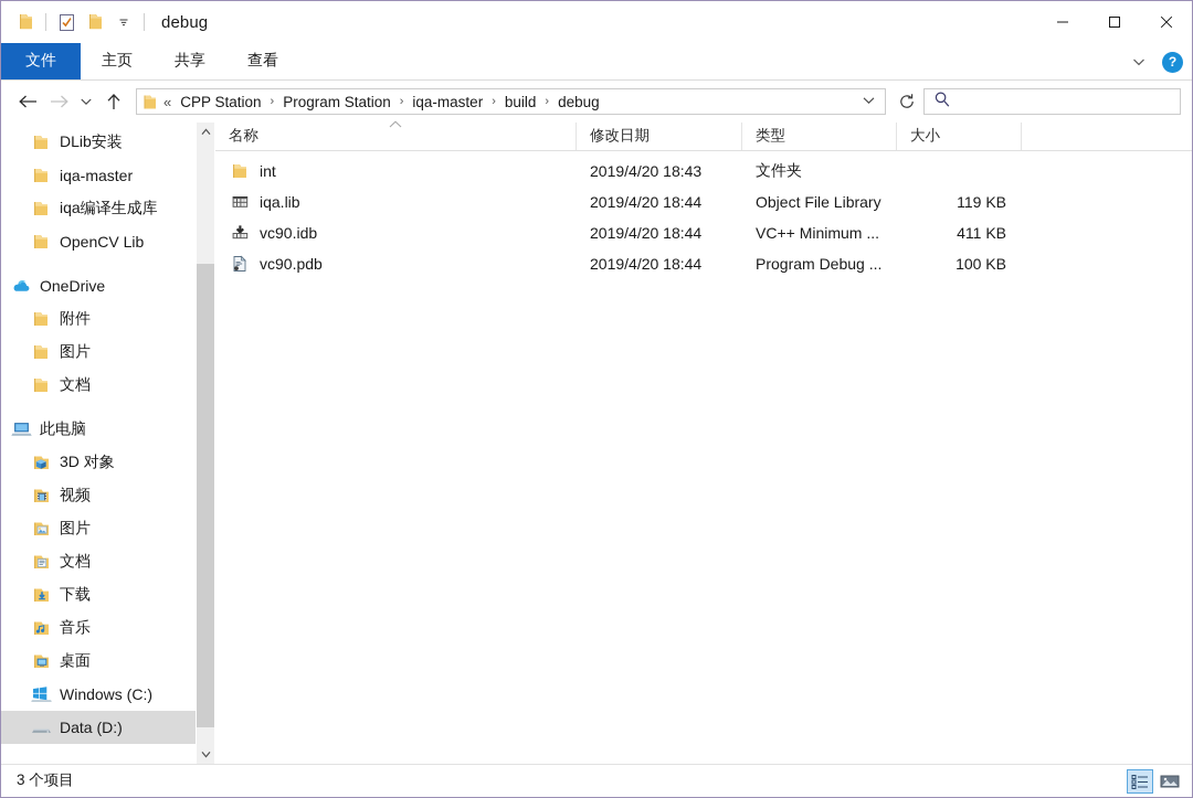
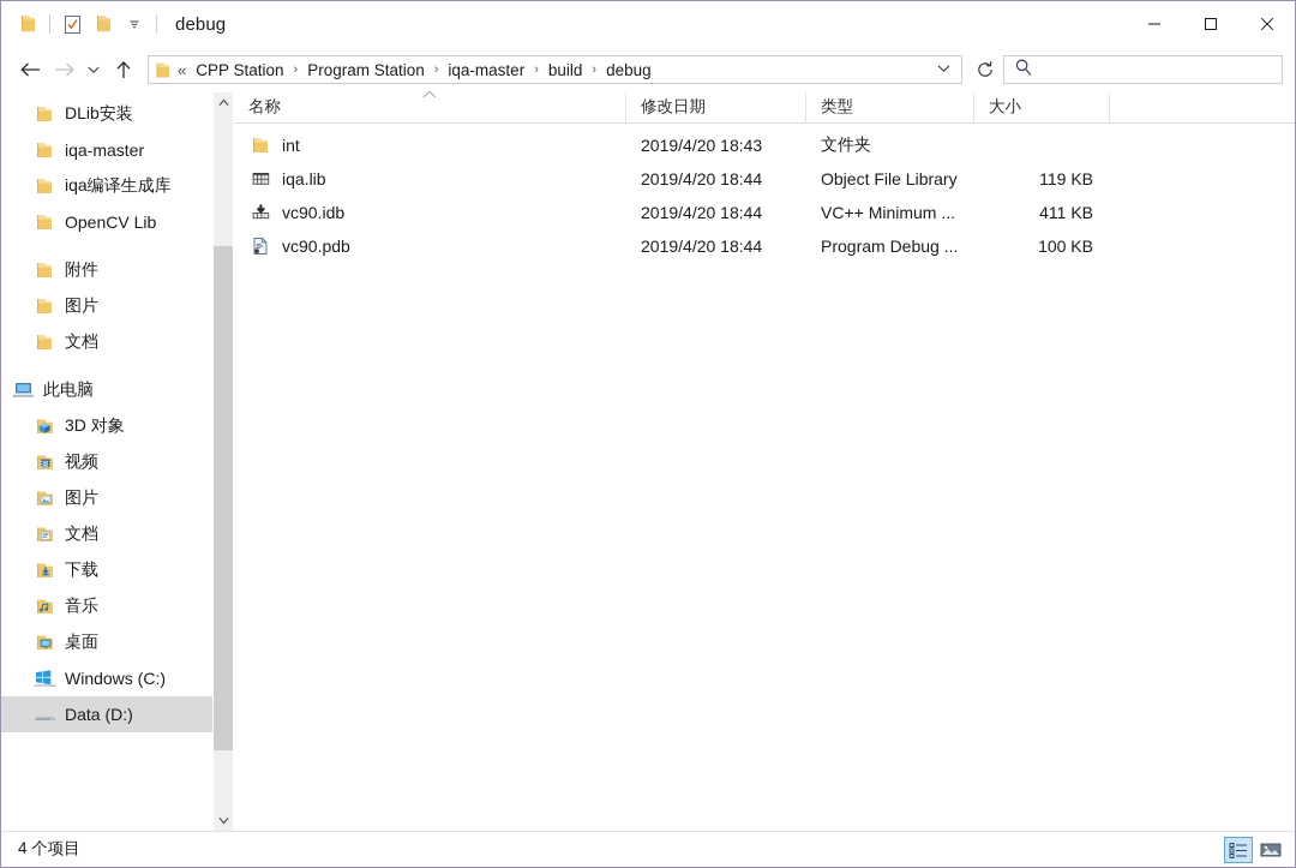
  debug
- 文件
- 主页
- 共享
- 查看
- ?
  «
  CPP Station
  ›
  Program Station
  ›
  iqa-master
  ›
  build
  ›
  debug
  DLib安装
  iqa-master
  iqa编译生成库
  OpenCV Lib
- OneDrive
  附件
  图片
  文档
  此电脑
  3D 对象
  视频
  图片
  文档
  下载
  音乐
  桌面
  Windows (C:)
  Data (D:)
  名称
  修改日期
  类型
  大小
  int
  2019/4/20 18:43
  文件夹
  iqa.lib
  2019/4/20 18:44
  Object File Library
  119 KB
  vc90.idb
  2019/4/20 18:44
  VC++ Minimum ...
  411 KB
  vc90.pdb
  2019/4/20 18:44
  Program Debug ...
  100 KB
- 3 个项目
+ 4 个项目
